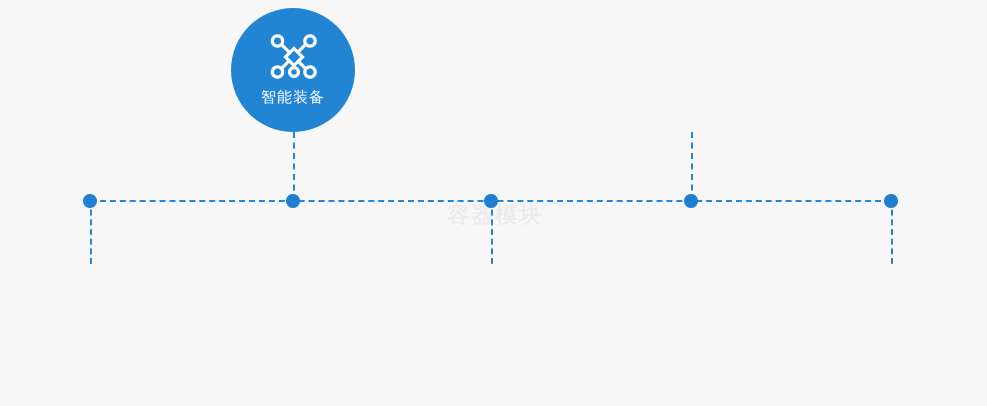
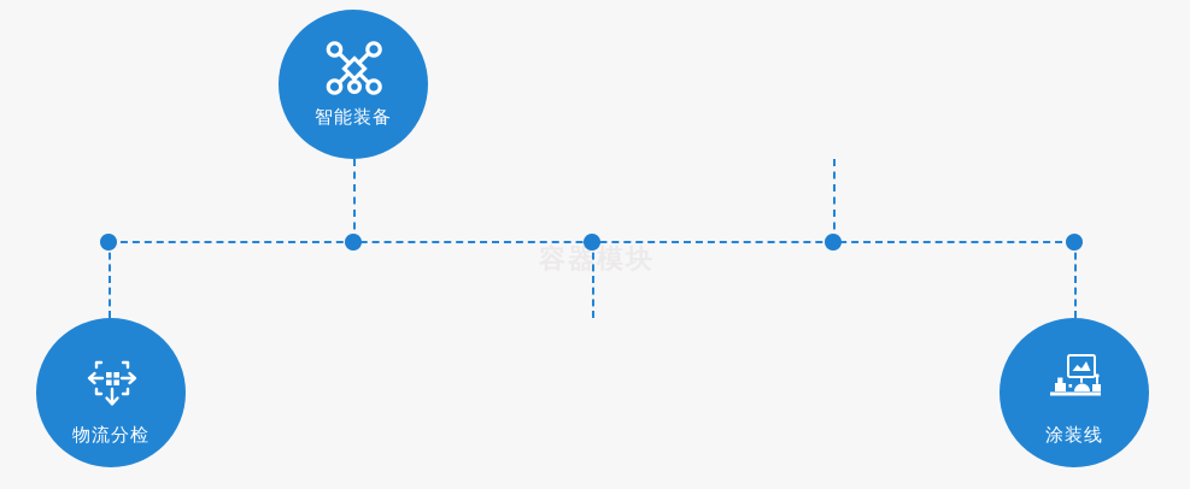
  容器模块
  智能装备
+ 物流分检
+ 涂装线
